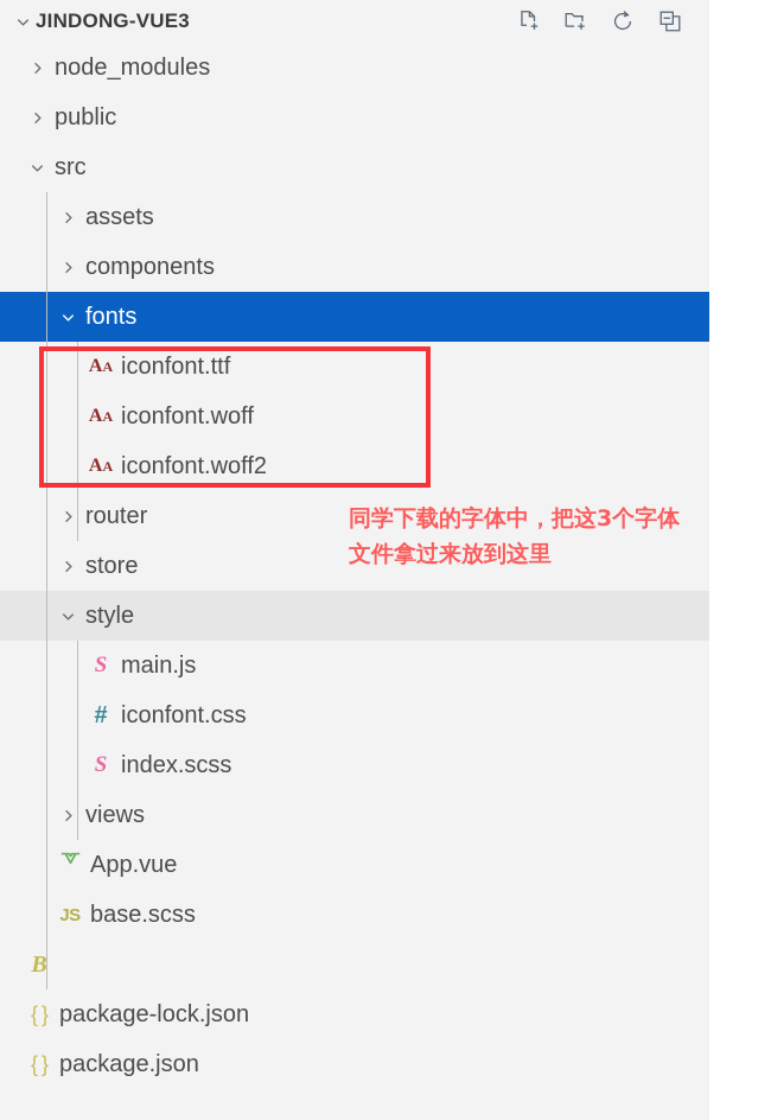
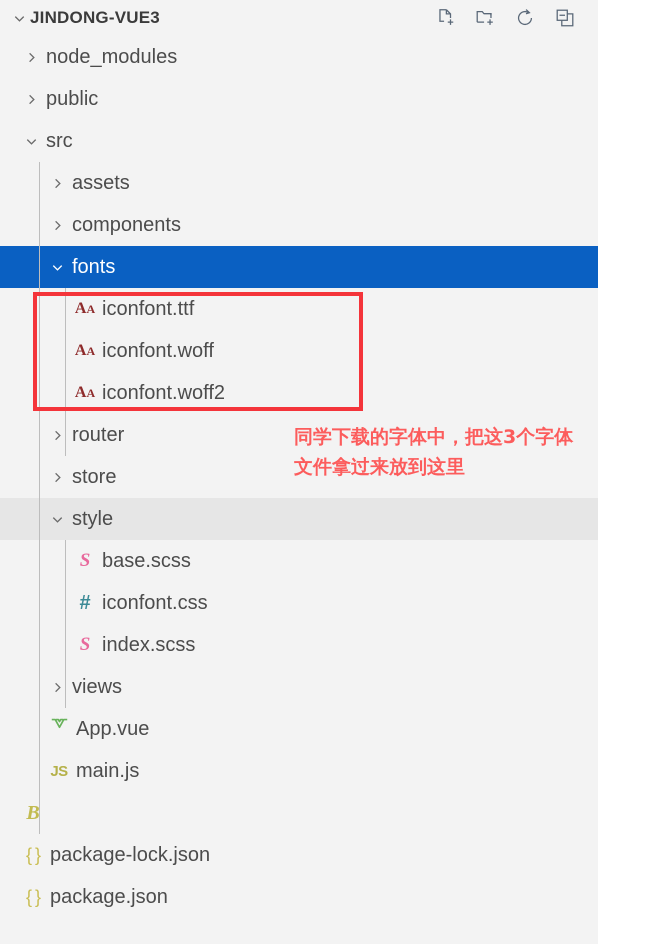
  JINDONG-VUE3
  node_modules
  public
  src
  assets
  components
  fonts
  AA
  iconfont.ttf
  AA
  iconfont.woff
  AA
  iconfont.woff2
  router
  store
  style
  S
- main.js
+ base.scss
  #
  iconfont.css
  S
  index.scss
  views
  App.vue
  JS
- base.scss
+ main.js
  B
  { }
  package-lock.json
  { }
  package.json
  同学下载的字体中，把这3个字体
  文件拿过来放到这里
